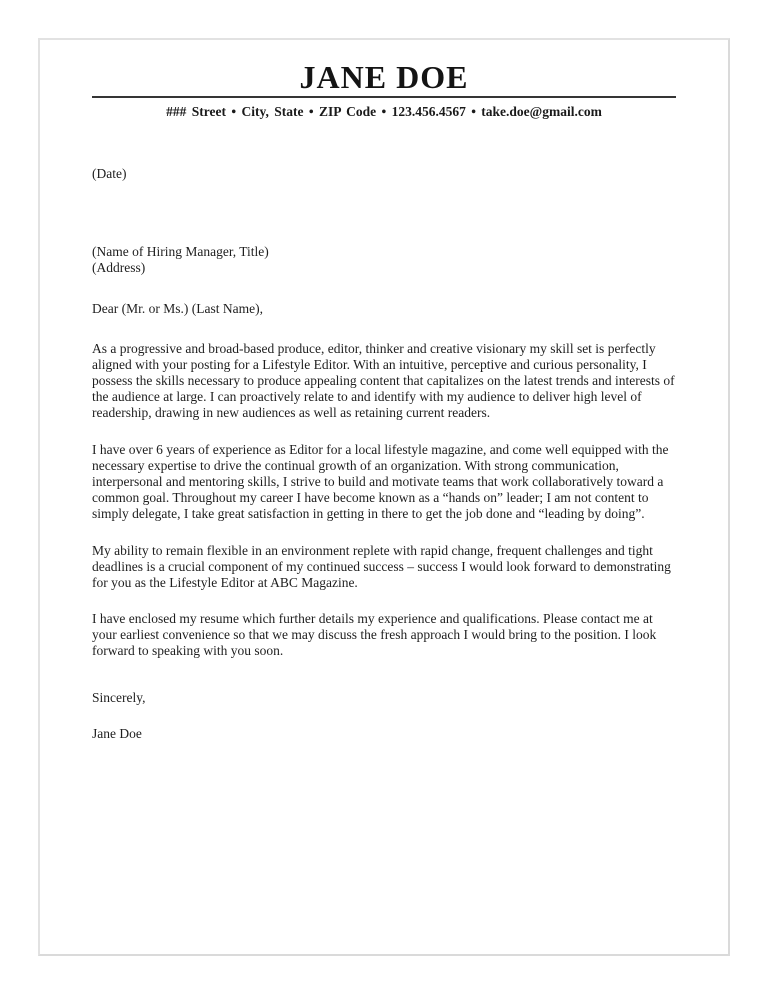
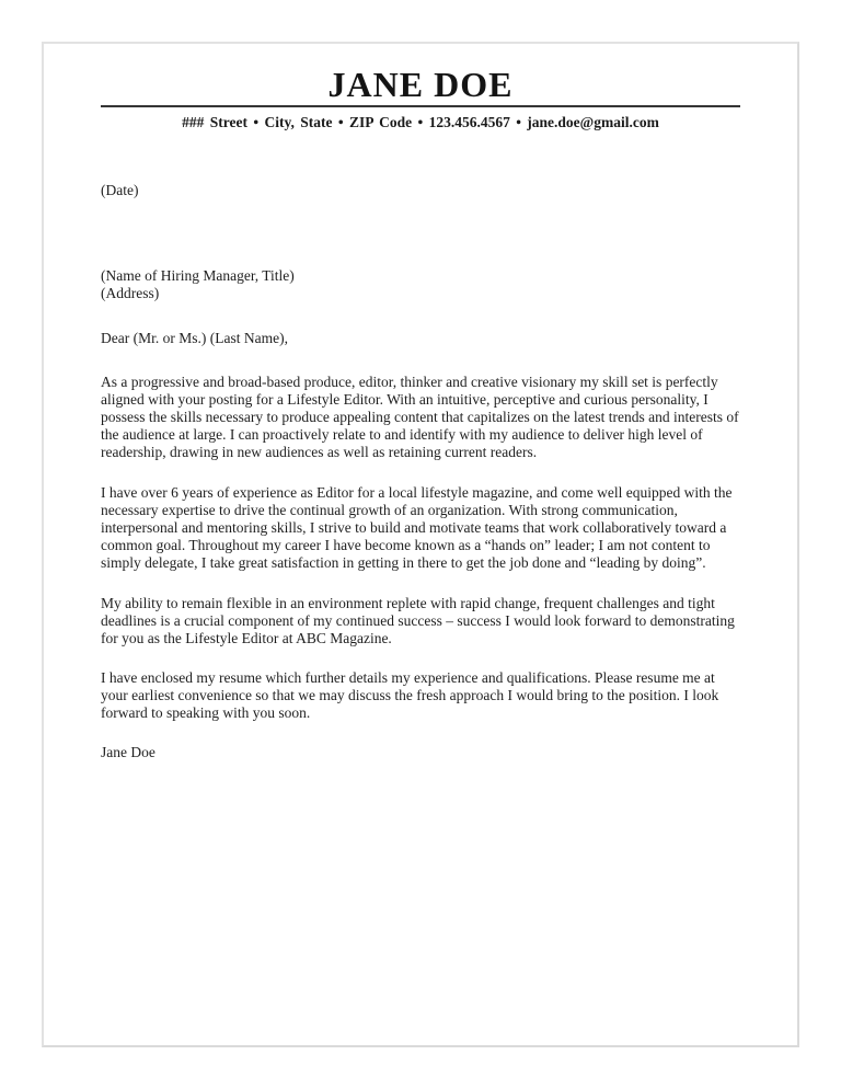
  JANE DOE
- ### Street • City, State • ZIP Code • 123.456.4567 • take.doe@gmail.com
+ ### Street • City, State • ZIP Code • 123.456.4567 • jane.doe@gmail.com
  (Date)
  (Name of Hiring Manager, Title)
  (Address)
  Dear (Mr. or Ms.) (Last Name),
  As a progressive and broad-based produce, editor, thinker and creative visionary my skill set is perfectly aligned with your posting for a Lifestyle Editor. With an intuitive, perceptive and curious personality, I possess the skills necessary to produce appealing content that capitalizes on the latest trends and interests of the audience at large. I can proactively relate to and identify with my audience to deliver high level of readership, drawing in new audiences as well as retaining current readers.
  I have over 6 years of experience as Editor for a local lifestyle magazine, and come well equipped with the necessary expertise to drive the continual growth of an organization. With strong communication, interpersonal and mentoring skills, I strive to build and motivate teams that work collaboratively toward a common goal. Throughout my career I have become known as a “hands on” leader; I am not content to simply delegate, I take great satisfaction in getting in there to get the job done and “leading by doing”.
  My ability to remain flexible in an environment replete with rapid change, frequent challenges and tight deadlines is a crucial component of my continued success – success I would look forward to demonstrating for you as the Lifestyle Editor at ABC Magazine.
- I have enclosed my resume which further details my experience and qualifications. Please contact me at your earliest convenience so that we may discuss the fresh approach I would bring to the position. I look forward to speaking with you soon.
+ I have enclosed my resume which further details my experience and qualifications. Please resume me at your earliest convenience so that we may discuss the fresh approach I would bring to the position. I look forward to speaking with you soon.
- Sincerely,
  Jane Doe
